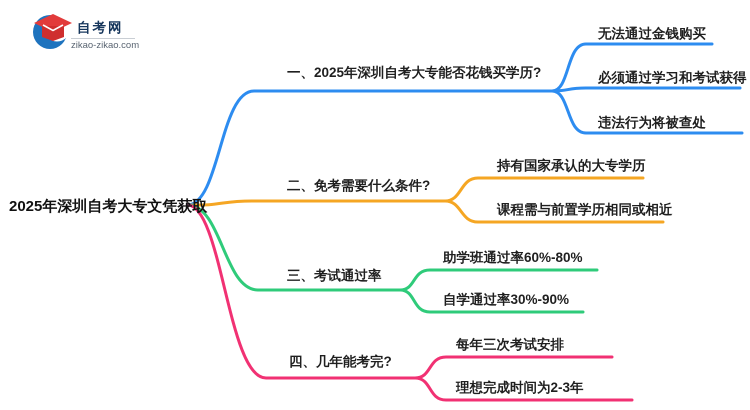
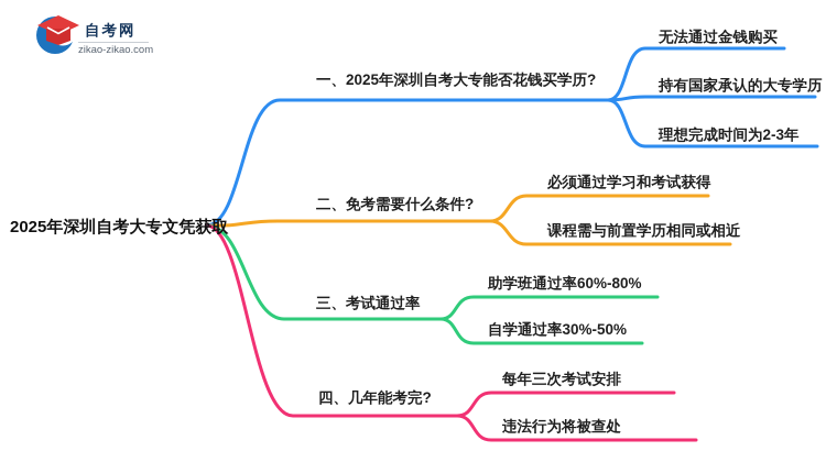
  自考网
  zikao-zikao.com
  2025年深圳自考大专文凭获取
  一、2025年深圳自考大专能否花钱买学历?
  无法通过金钱购买
- 必须通过学习和考试获得
+ 持有国家承认的大专学历
- 违法行为将被查处
+ 理想完成时间为2-3年
  二、免考需要什么条件?
- 持有国家承认的大专学历
+ 必须通过学习和考试获得
  课程需与前置学历相同或相近
  三、考试通过率
  助学班通过率60%-80%
- 自学通过率30%-90%
+ 自学通过率30%-50%
  四、几年能考完?
  每年三次考试安排
- 理想完成时间为2-3年
+ 违法行为将被查处
